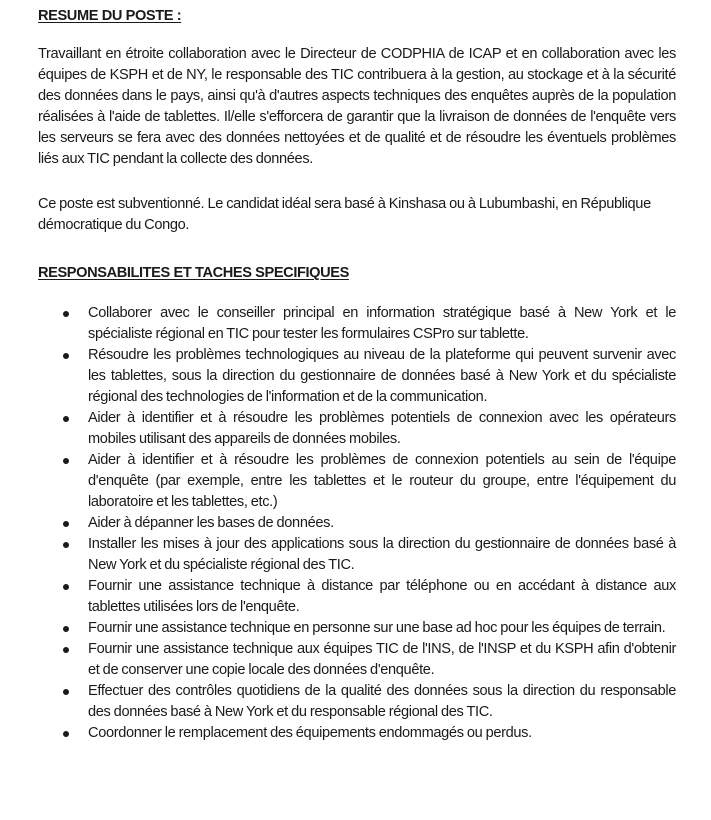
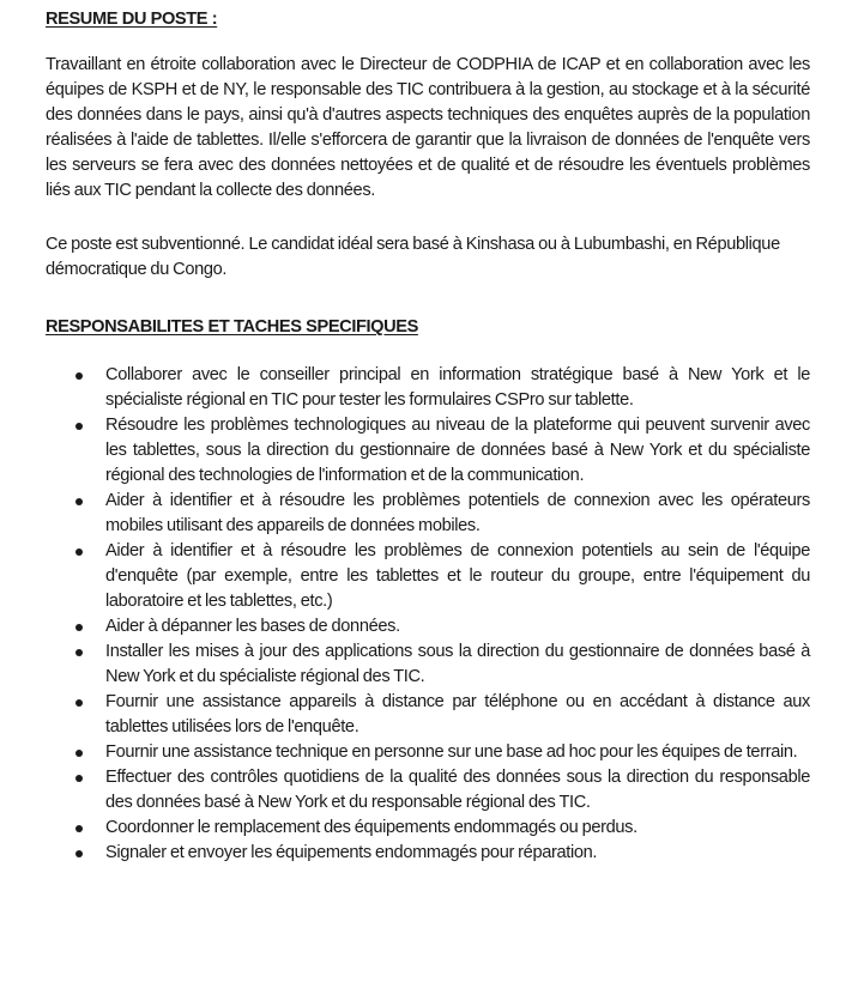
  RESUME DU POSTE :
  Travaillant en étroite collaboration avec le Directeur de CODPHIA de ICAP et en collaboration avec les équipes de KSPH et de NY, le responsable des TIC contribuera à la gestion, au stockage et à la sécurité des données dans le pays, ainsi qu'à d'autres aspects techniques des enquêtes auprès de la population réalisées à l'aide de tablettes. Il/elle s'efforcera de garantir que la livraison de données de l'enquête vers les serveurs se fera avec des données nettoyées et de qualité et de résoudre les éventuels problèmes liés aux TIC pendant la collecte des données.
  Ce poste est subventionné. Le candidat idéal sera basé à Kinshasa ou à Lubumbashi, en République démocratique du Congo.
  RESPONSABILITES ET TACHES SPECIFIQUES
  Collaborer avec le conseiller principal en information stratégique basé à New York et le spécialiste régional en TIC pour tester les formulaires CSPro sur tablette.
  Résoudre les problèmes technologiques au niveau de la plateforme qui peuvent survenir avec les tablettes, sous la direction du gestionnaire de données basé à New York et du spécialiste régional des technologies de l'information et de la communication.
  Aider à identifier et à résoudre les problèmes potentiels de connexion avec les opérateurs mobiles utilisant des appareils de données mobiles.
  Aider à identifier et à résoudre les problèmes de connexion potentiels au sein de l'équipe d'enquête (par exemple, entre les tablettes et le routeur du groupe, entre l'équipement du laboratoire et les tablettes, etc.)
  Aider à dépanner les bases de données.
  Installer les mises à jour des applications sous la direction du gestionnaire de données basé à New York et du spécialiste régional des TIC.
- Fournir une assistance technique à distance par téléphone ou en accédant à distance aux tablettes utilisées lors de l'enquête.
+ Fournir une assistance appareils à distance par téléphone ou en accédant à distance aux tablettes utilisées lors de l'enquête.
  Fournir une assistance technique en personne sur une base ad hoc pour les équipes de terrain.
- Fournir une assistance technique aux équipes TIC de l'INS, de l'INSP et du KSPH afin d'obtenir et de conserver une copie locale des données d'enquête.
  Effectuer des contrôles quotidiens de la qualité des données sous la direction du responsable des données basé à New York et du responsable régional des TIC.
  Coordonner le remplacement des équipements endommagés ou perdus.
+ Signaler et envoyer les équipements endommagés pour réparation.
